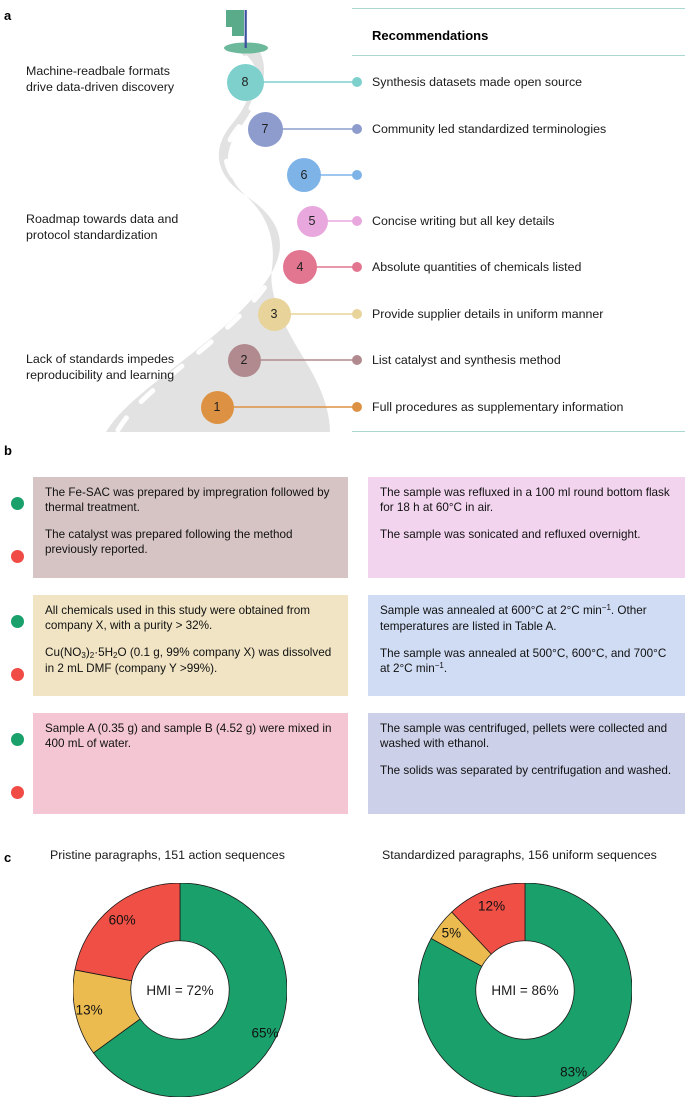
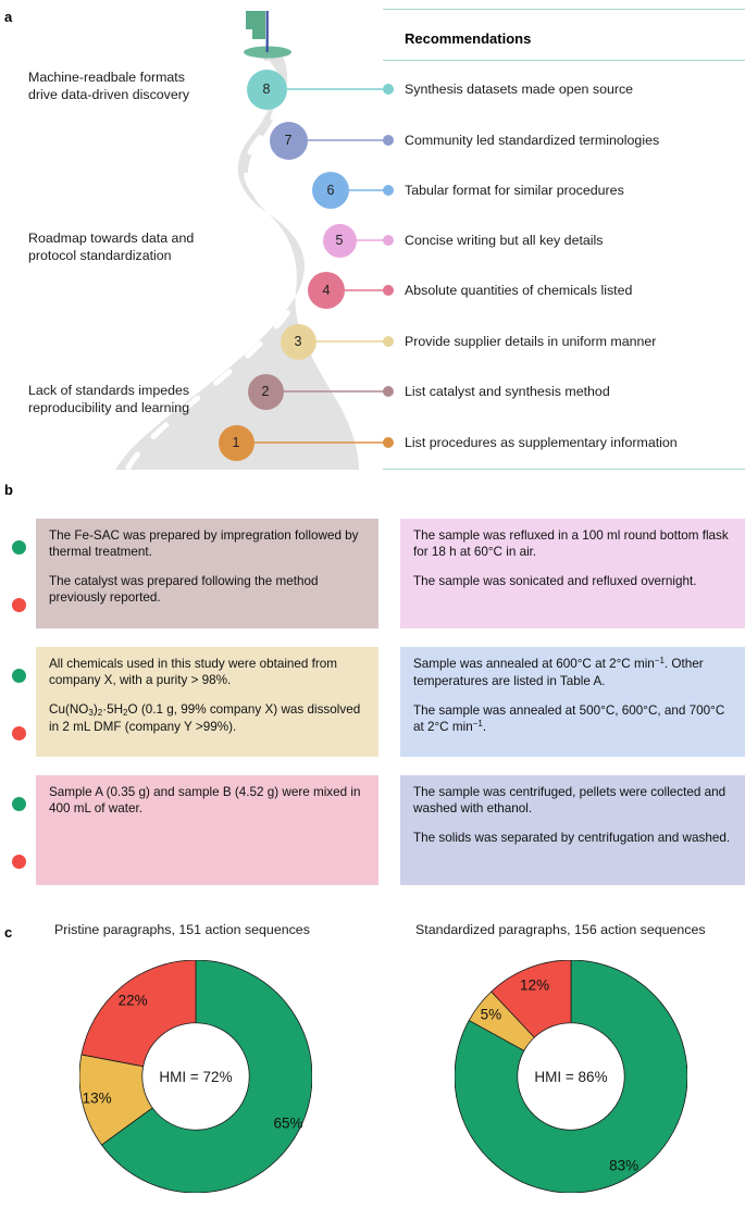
  a
  Recommendations
  Machine-readbale formats
  drive data-driven discovery
  Roadmap towards data and
  protocol standardization
  Lack of standards impedes
  reproducibility and learning
  8
  Synthesis datasets made open source
  7
  Community led standardized terminologies
  6
+ Tabular format for similar procedures
  5
  Concise writing but all key details
  4
  Absolute quantities of chemicals listed
  3
  Provide supplier details in uniform manner
  2
  List catalyst and synthesis method
  1
- Full procedures as supplementary information
+ List procedures as supplementary information
  b
  The Fe-SAC was prepared by impregration followed by thermal treatment.
  The catalyst was prepared following the method previously reported.
- All chemicals used in this study were obtained from company X, with a purity > 32%.
+ All chemicals used in this study were obtained from company X, with a purity > 98%.
  Cu(NO3)2·5H2O (0.1 g, 99% company X) was dissolved in 2 mL DMF (company Y >99%).
  Sample A (0.35 g) and sample B (4.52 g) were mixed in 400 mL of water.
  The sample was refluxed in a 100 ml round bottom flask for 18 h at 60°C in air.
  The sample was sonicated and refluxed overnight.
  Sample was annealed at 600°C at 2°C min−1. Other temperatures are listed in Table A.
  The sample was annealed at 500°C, 600°C, and 700°C at 2°C min−1.
  The sample was centrifuged, pellets were collected and washed with ethanol.
  The solids was separated by centrifugation and washed.
  c
  Pristine paragraphs, 151 action sequences
  65%
  13%
- 60%
+ 22%
  HMI = 72%
- Standardized paragraphs, 156 uniform sequences
+ Standardized paragraphs, 156 action sequences
  83%
  5%
  12%
  HMI = 86%
